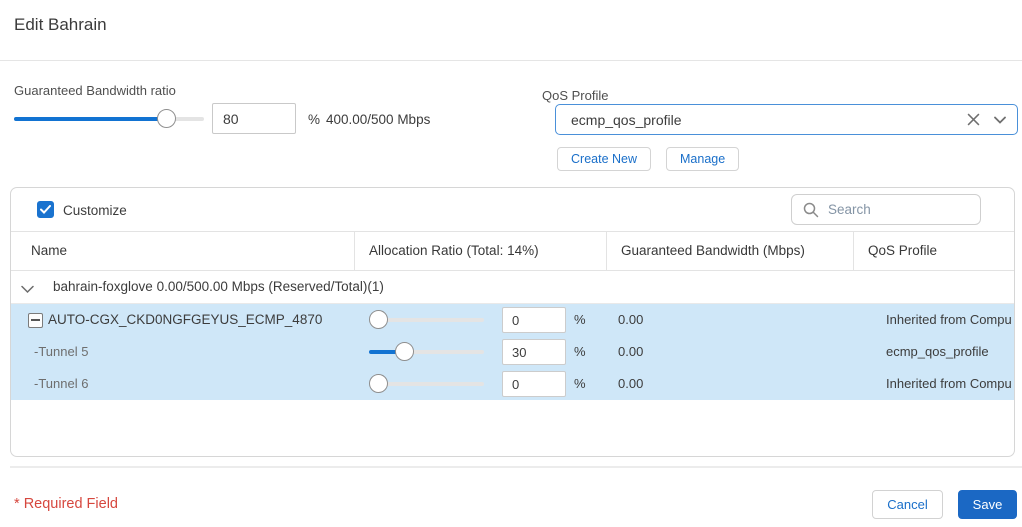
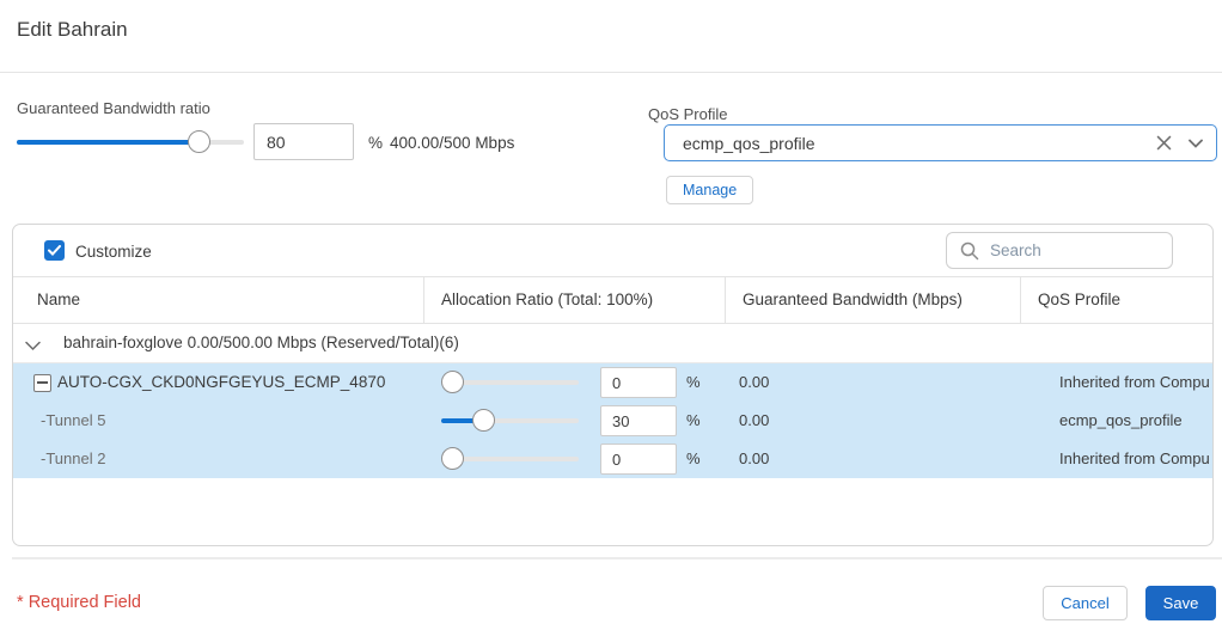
  Edit Bahrain
  Guaranteed Bandwidth ratio
  80
  %
  400.00/500 Mbps
  QoS Profile
  ecmp_qos_profile
- Create New
  Manage
  Customize
  Search
  Name
- Allocation Ratio (Total: 14%)
+ Allocation Ratio (Total: 100%)
  Guaranteed Bandwidth (Mbps)
  QoS Profile
- bahrain-foxglove 0.00/500.00 Mbps (Reserved/Total)(1)
+ bahrain-foxglove 0.00/500.00 Mbps (Reserved/Total)(6)
  AUTO-CGX_CKD0NGFGEYUS_ECMP_4870
  0
  %
  0.00
  Inherited from Compu
  -Tunnel 5
  30
  %
  0.00
  ecmp_qos_profile
- -Tunnel 6
+ -Tunnel 2
  0
  %
  0.00
  Inherited from Compu
  * Required Field
  Cancel
  Save
